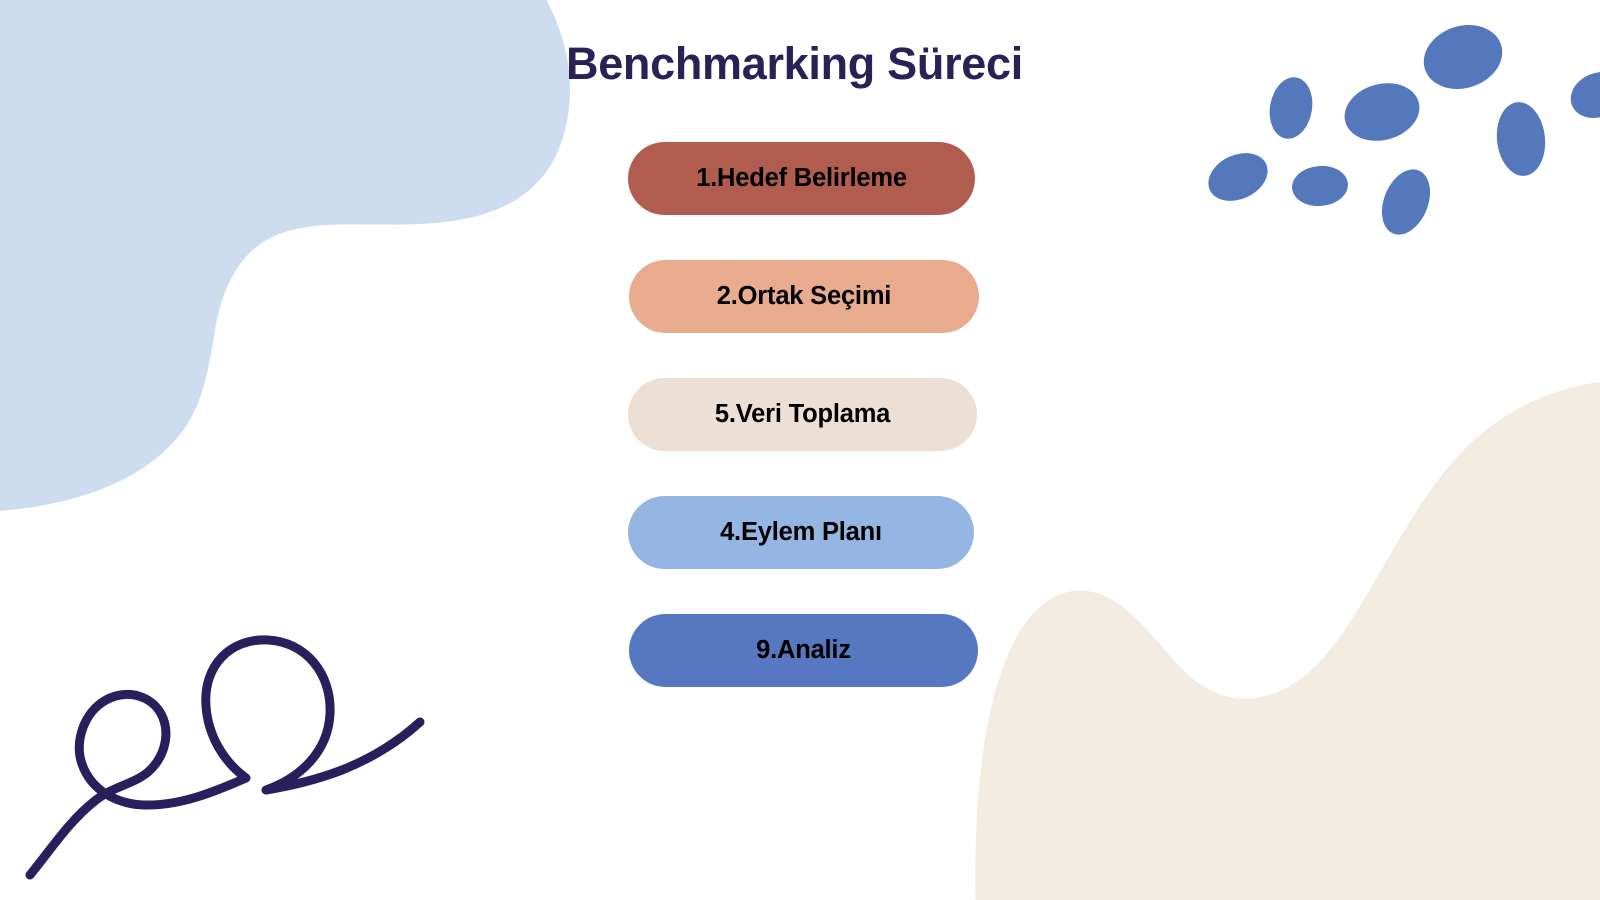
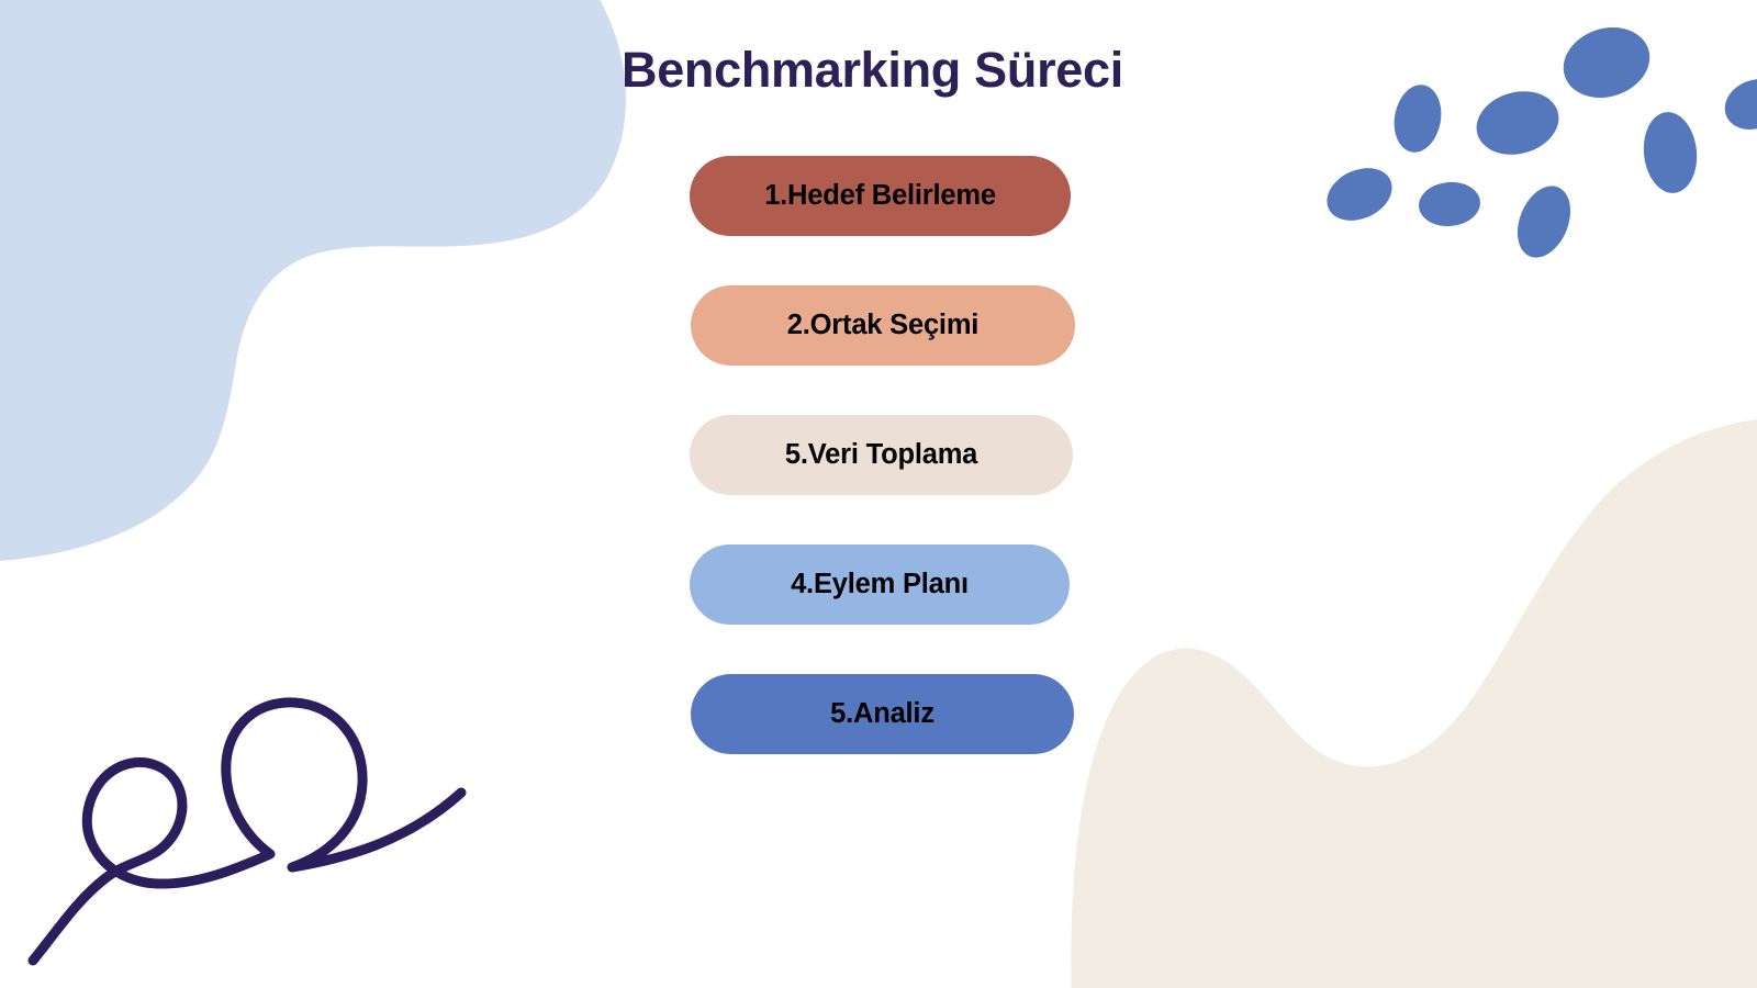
  Benchmarking Süreci
  1.Hedef Belirleme
  2.Ortak Seçimi
  5.Veri Toplama
  4.Eylem Planı
- 9.Analiz
+ 5.Analiz
